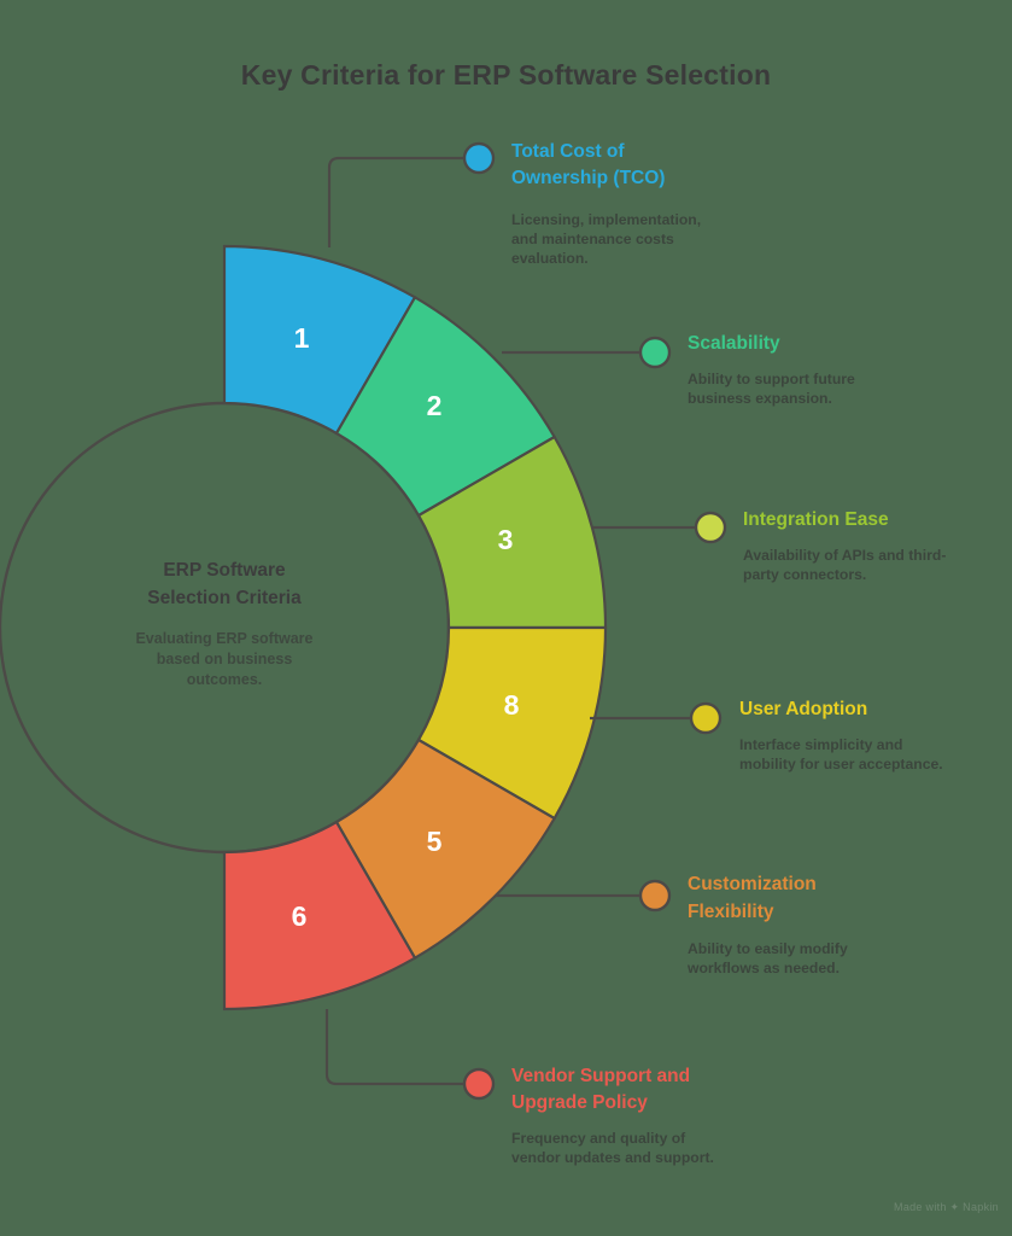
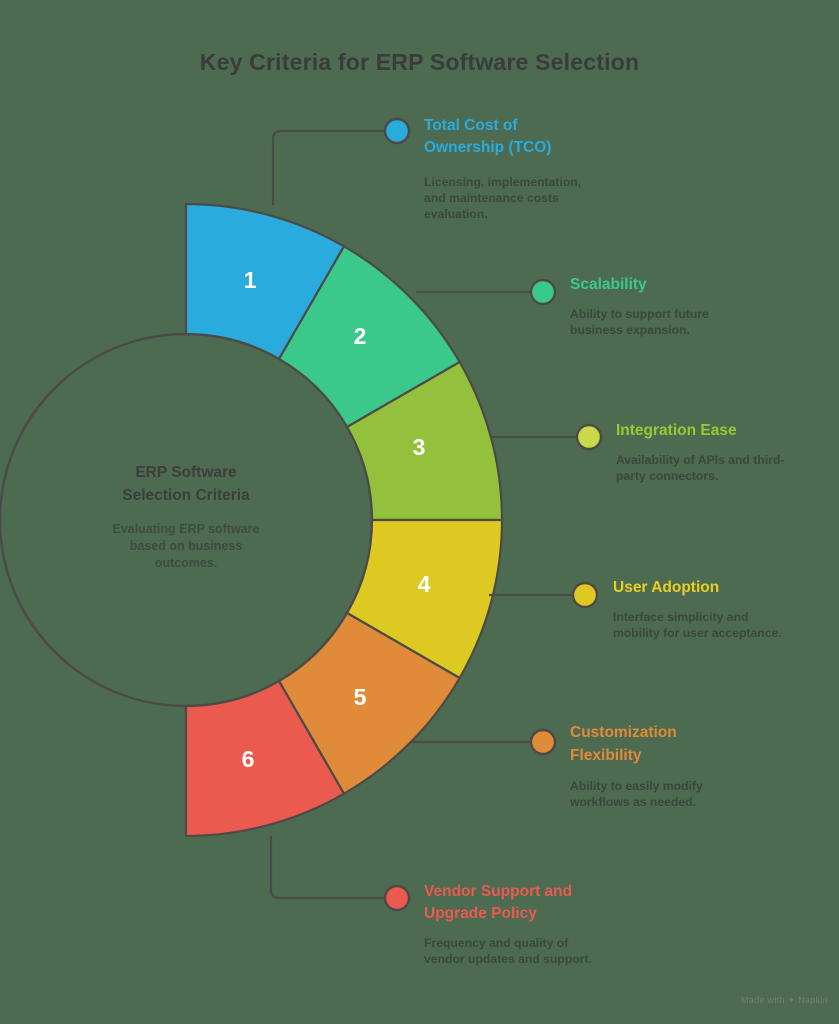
  Key Criteria for ERP Software Selection
  1
  2
  3
- 8
+ 4
  5
  6
  ERP Software
  Selection Criteria
  Evaluating ERP software
  based on business
  outcomes.
  Total Cost of
  Ownership (TCO)
  Licensing, implementation,
  and maintenance costs
  evaluation.
  Scalability
  Ability to support future
  business expansion.
  Integration Ease
  Availability of APIs and third-
  party connectors.
  User Adoption
  Interface simplicity and
  mobility for user acceptance.
  Customization
  Flexibility
  Ability to easily modify
  workflows as needed.
  Vendor Support and
  Upgrade Policy
  Frequency and quality of
  vendor updates and support.
  Made with ✦ Napkin
